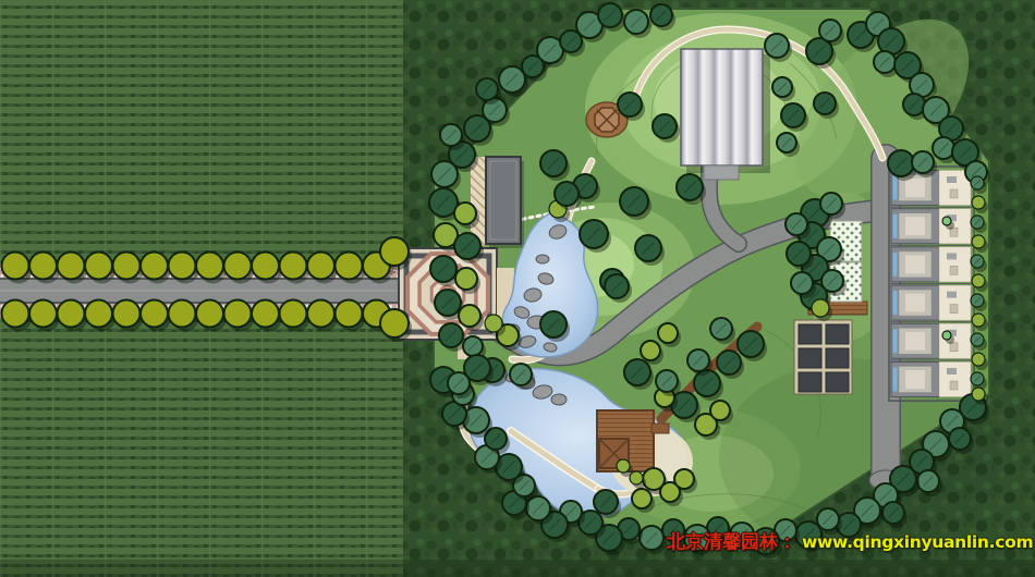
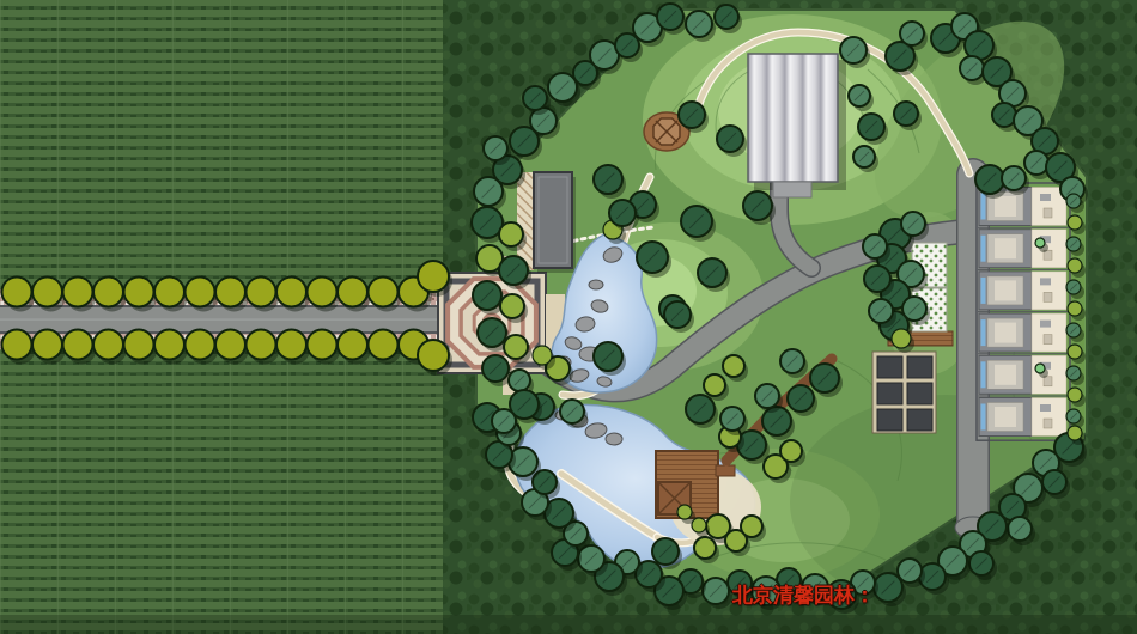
  北京清馨园林：
- www.qingxinyuanlin.com
